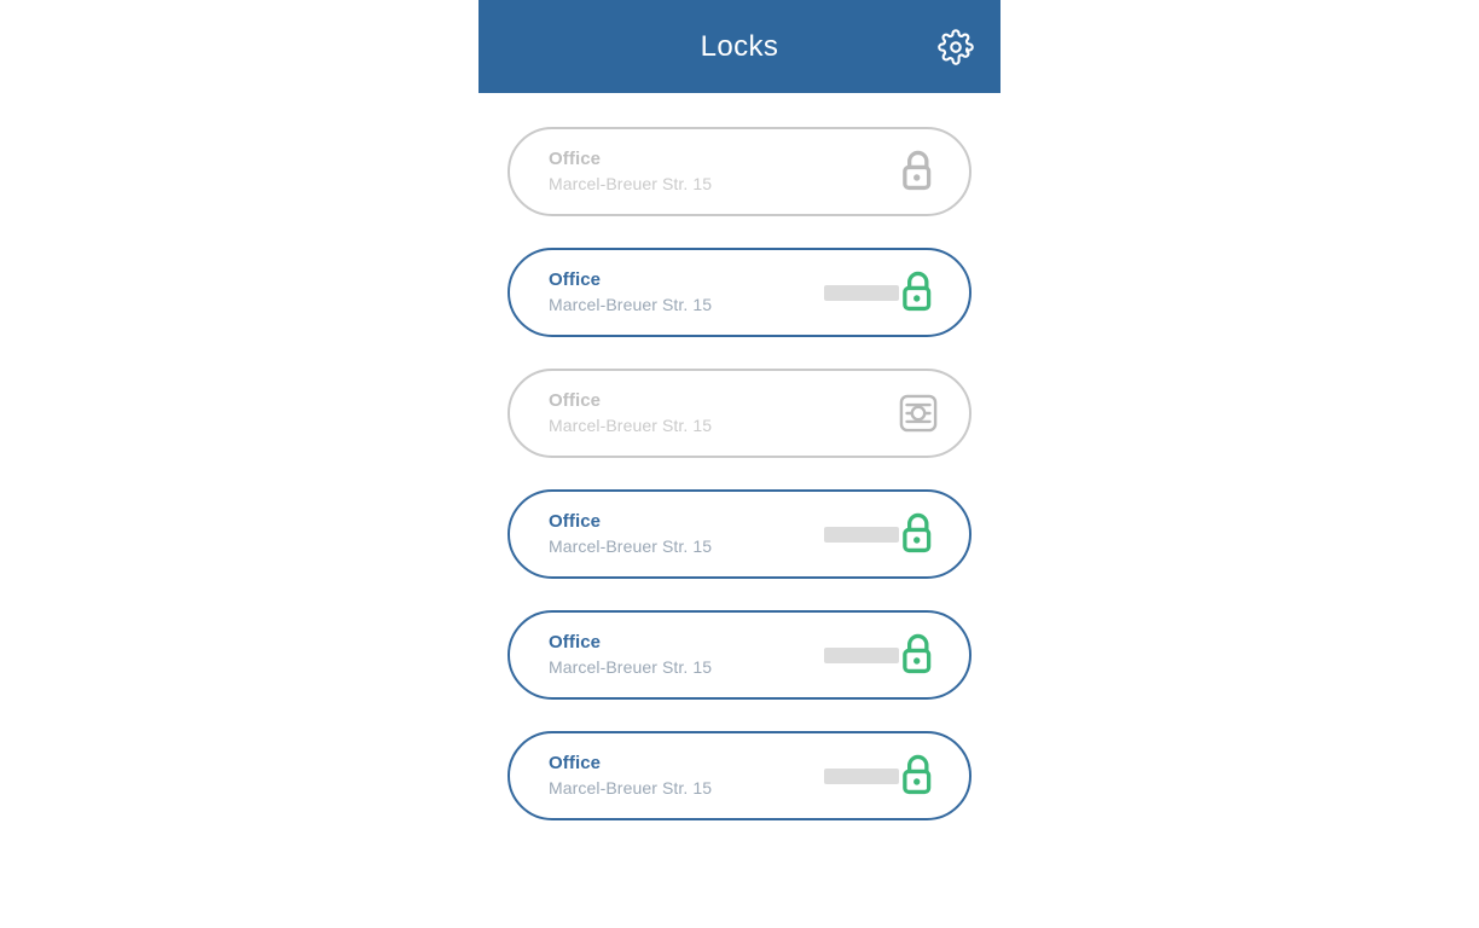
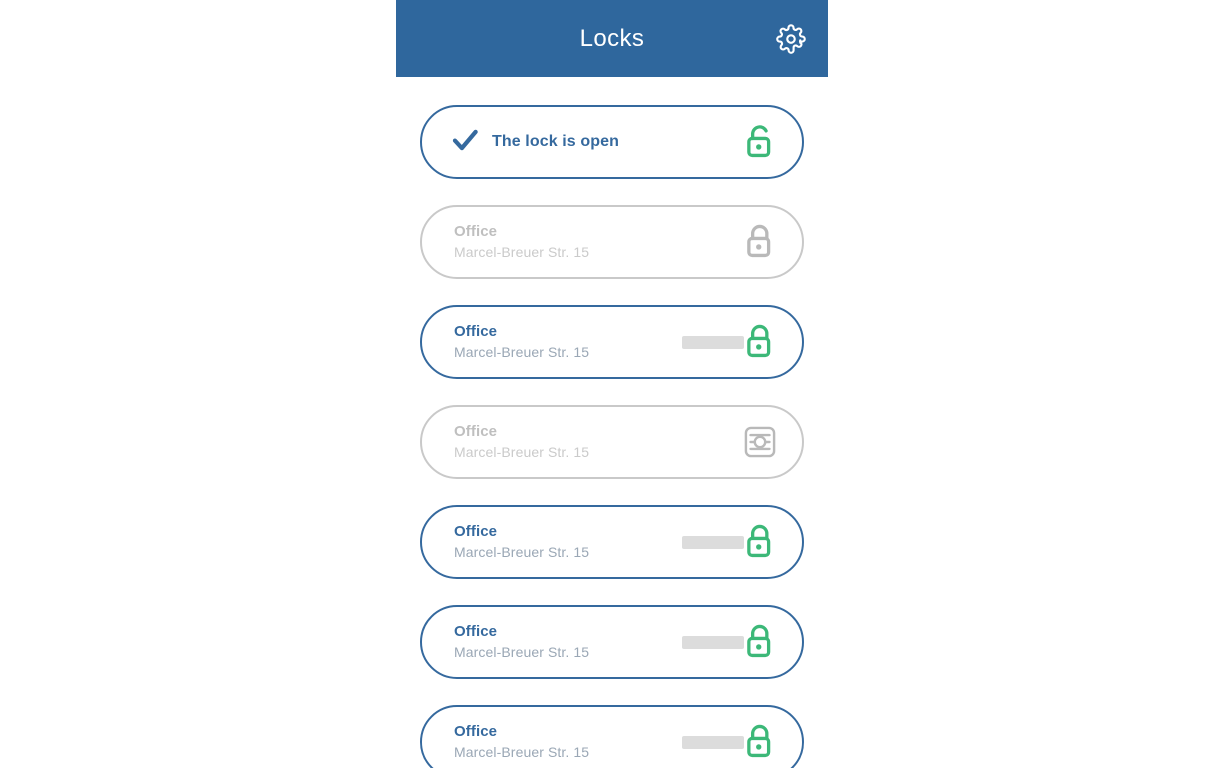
  Locks
+ The lock is open
  Office
  Marcel-Breuer Str. 15
  Office
  Marcel-Breuer Str. 15
  Office
  Marcel-Breuer Str. 15
  Office
  Marcel-Breuer Str. 15
  Office
  Marcel-Breuer Str. 15
  Office
  Marcel-Breuer Str. 15
